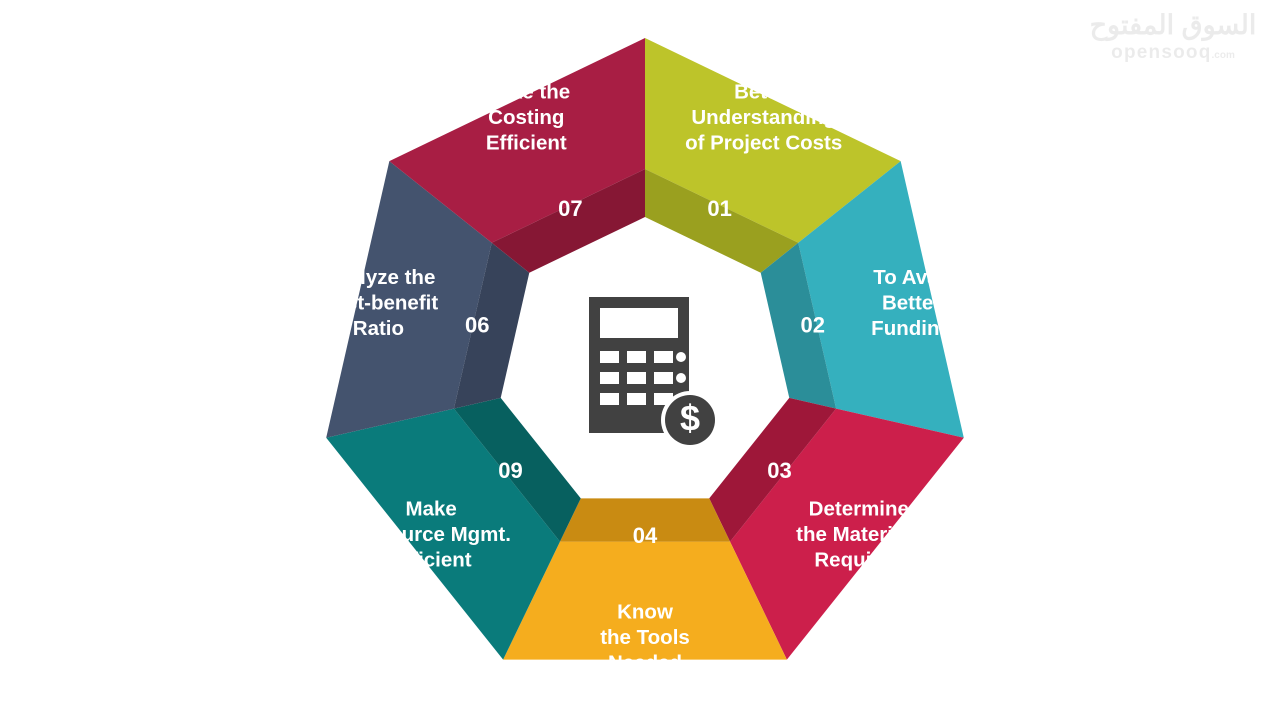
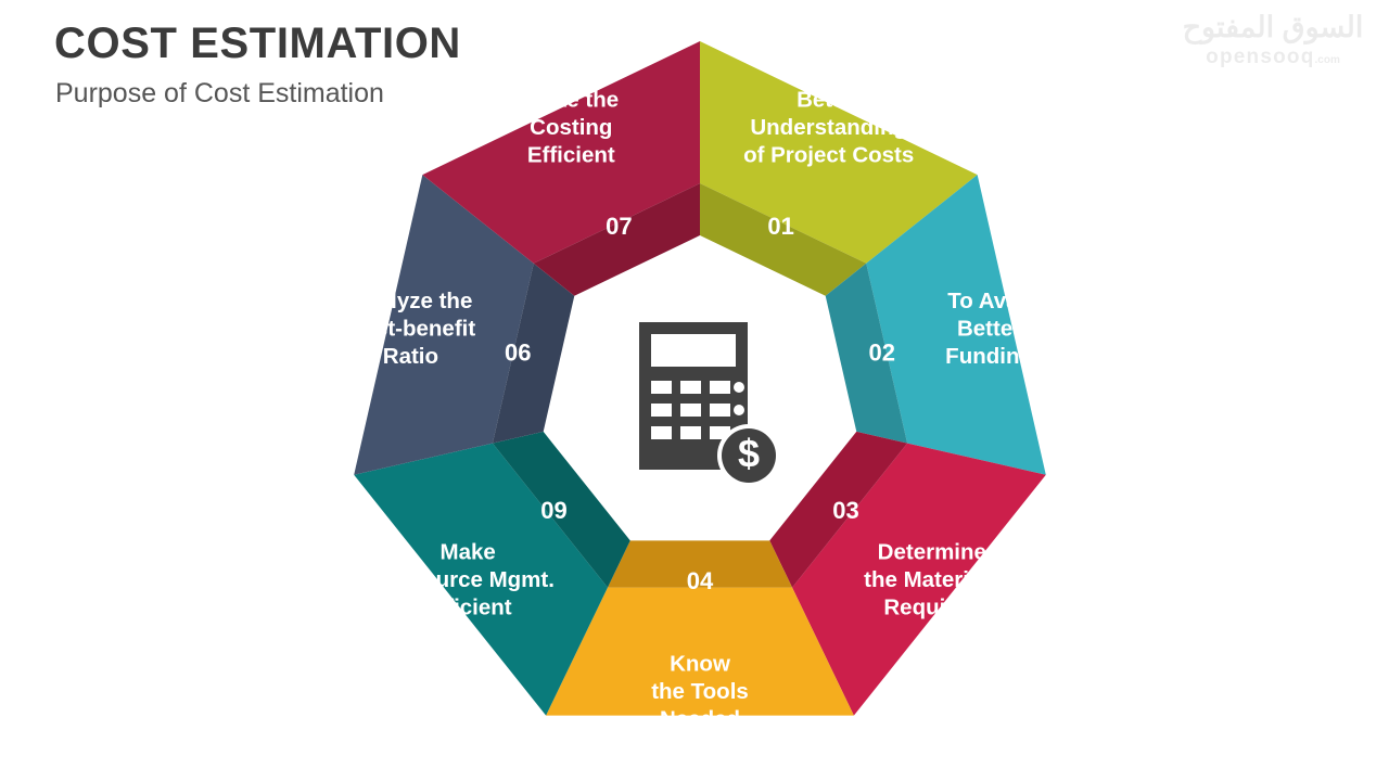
+ COST ESTIMATION
+ Purpose of Cost Estimation
  01
  Better
  Understanding
  of Project Costs
  02
  To Avail
  Better
  Funding
  03
  Determine
  the Materials
  Required
  04
  Know
  the Tools
  Needed
  09
  Make
  Resource Mgmt.
  Efficient
  06
  Analyze the
  Cost-benefit
  Ratio
  07
  Make the
  Costing
  Efficient
  $
